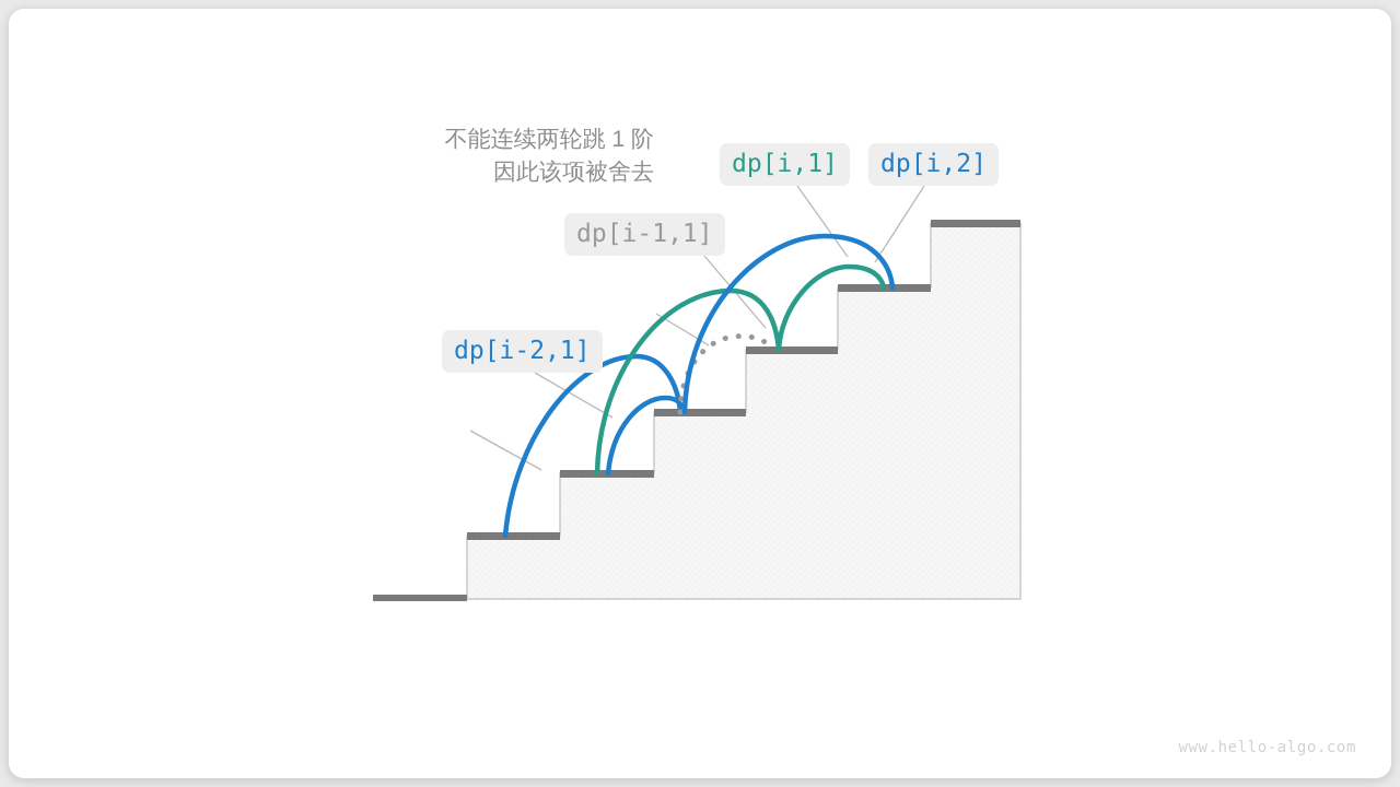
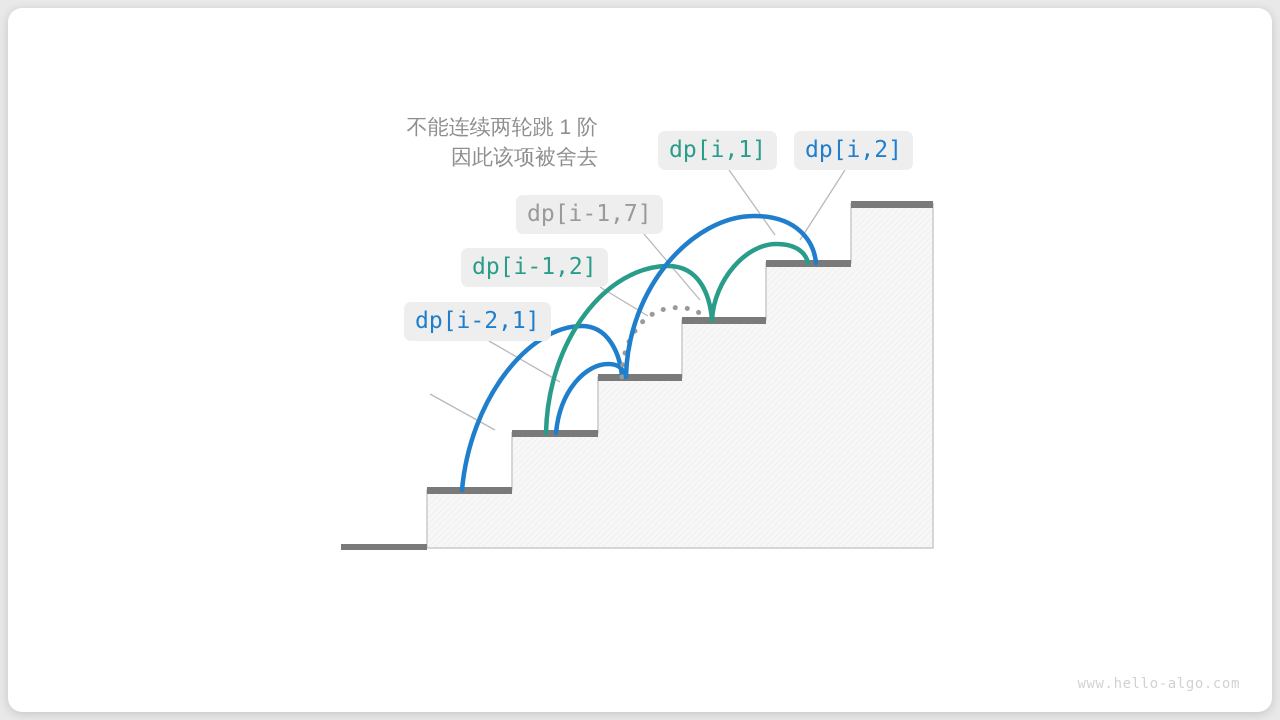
  不能连续两轮跳 1 阶
  因此该项被舍去
  dp[i-2,1]
+ dp[i-1,2]
- dp[i-1,1]
+ dp[i-1,7]
  dp[i,1]
  dp[i,2]
  www.hello-algo.com
